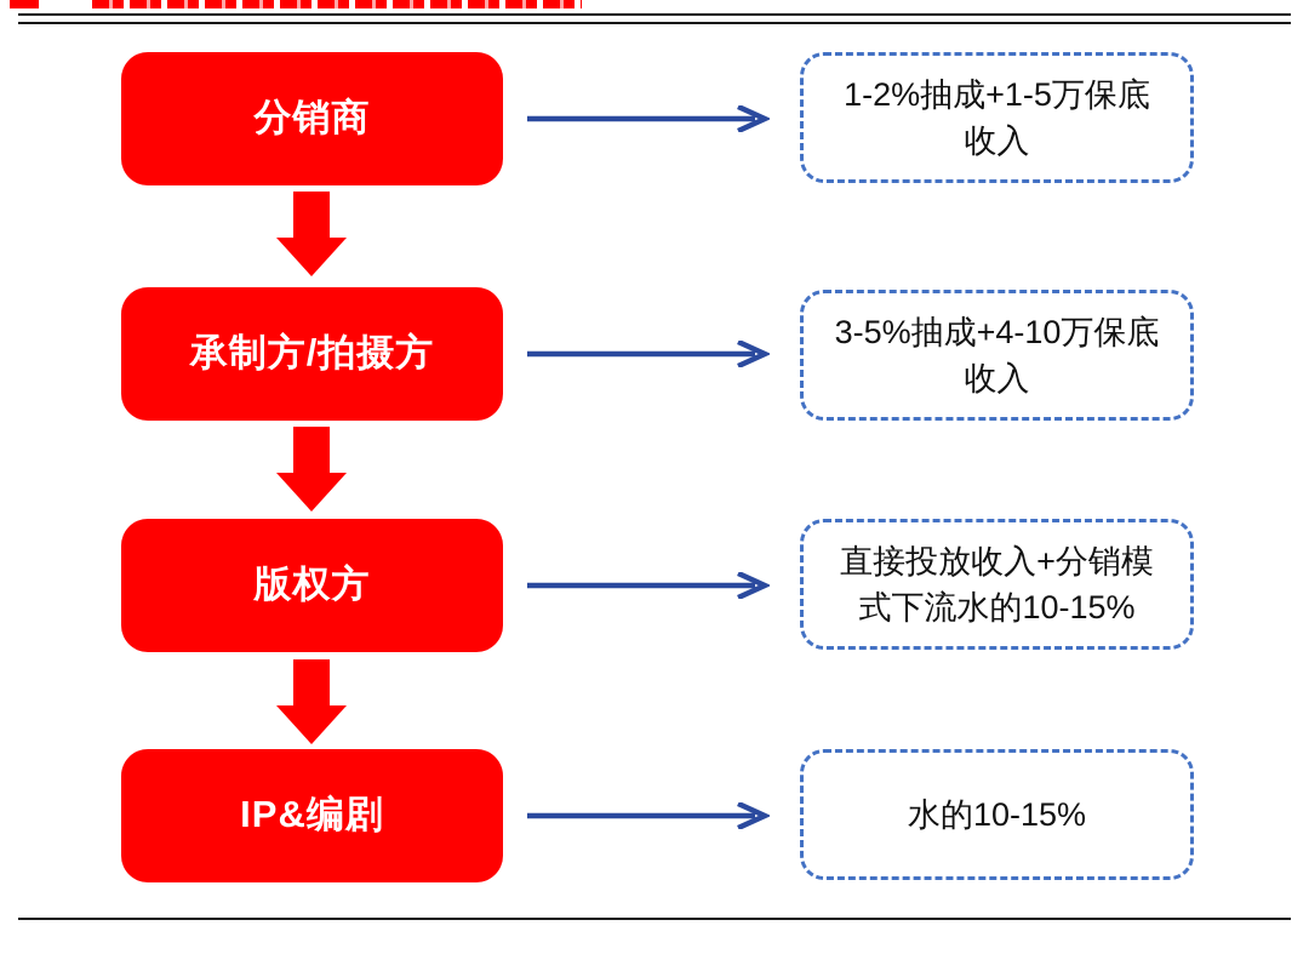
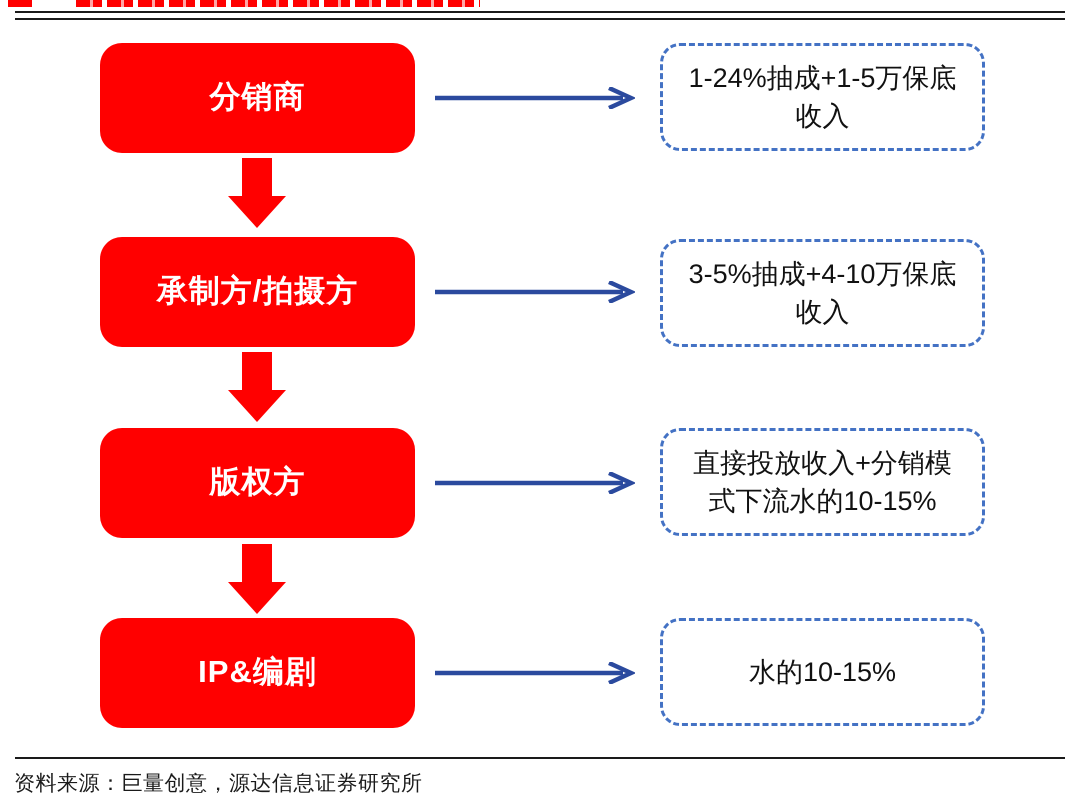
  分销商
- 1-2%抽成+1-5万保底
+ 1-24%抽成+1-5万保底
  收入
  承制方/拍摄方
  3-5%抽成+4-10万保底
  收入
  版权方
  直接投放收入+分销模
  式下流水的10-15%
  IP&编剧
  水的10-15%
+ 资料来源：巨量创意，源达信息证券研究所
